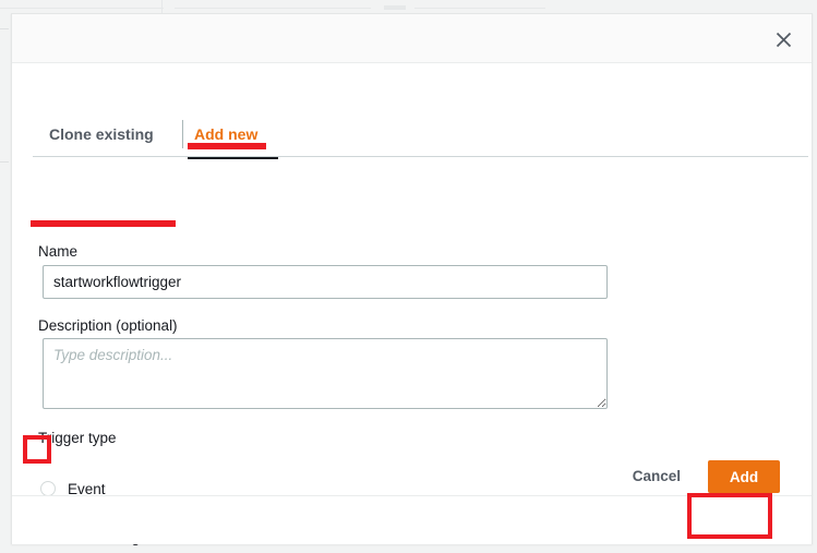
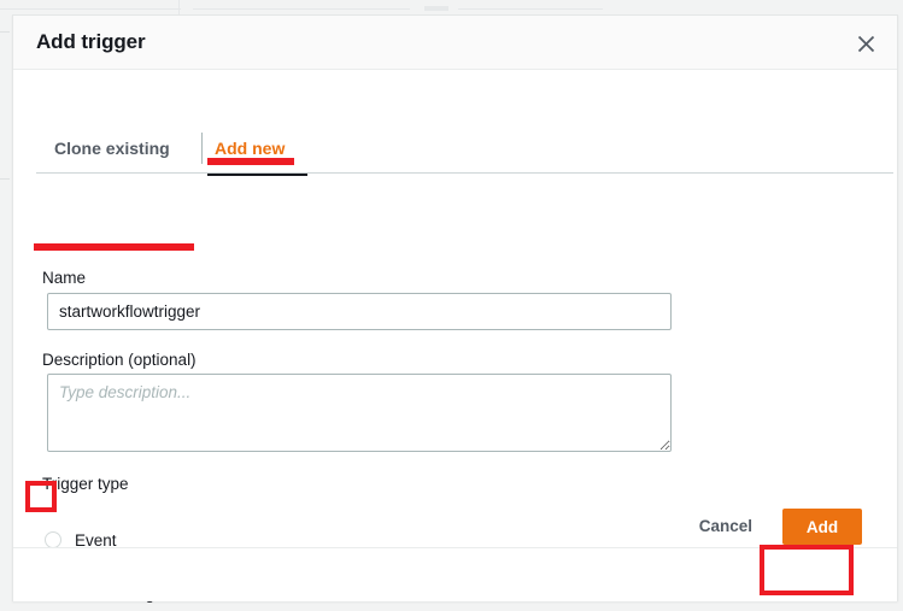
+ Add trigger
  Clone existing
  Add new
  Name
  startworkflowtrigger
  Description (optional)
  Type description...
  Trigger type
  Event
  Cancel
  Add
